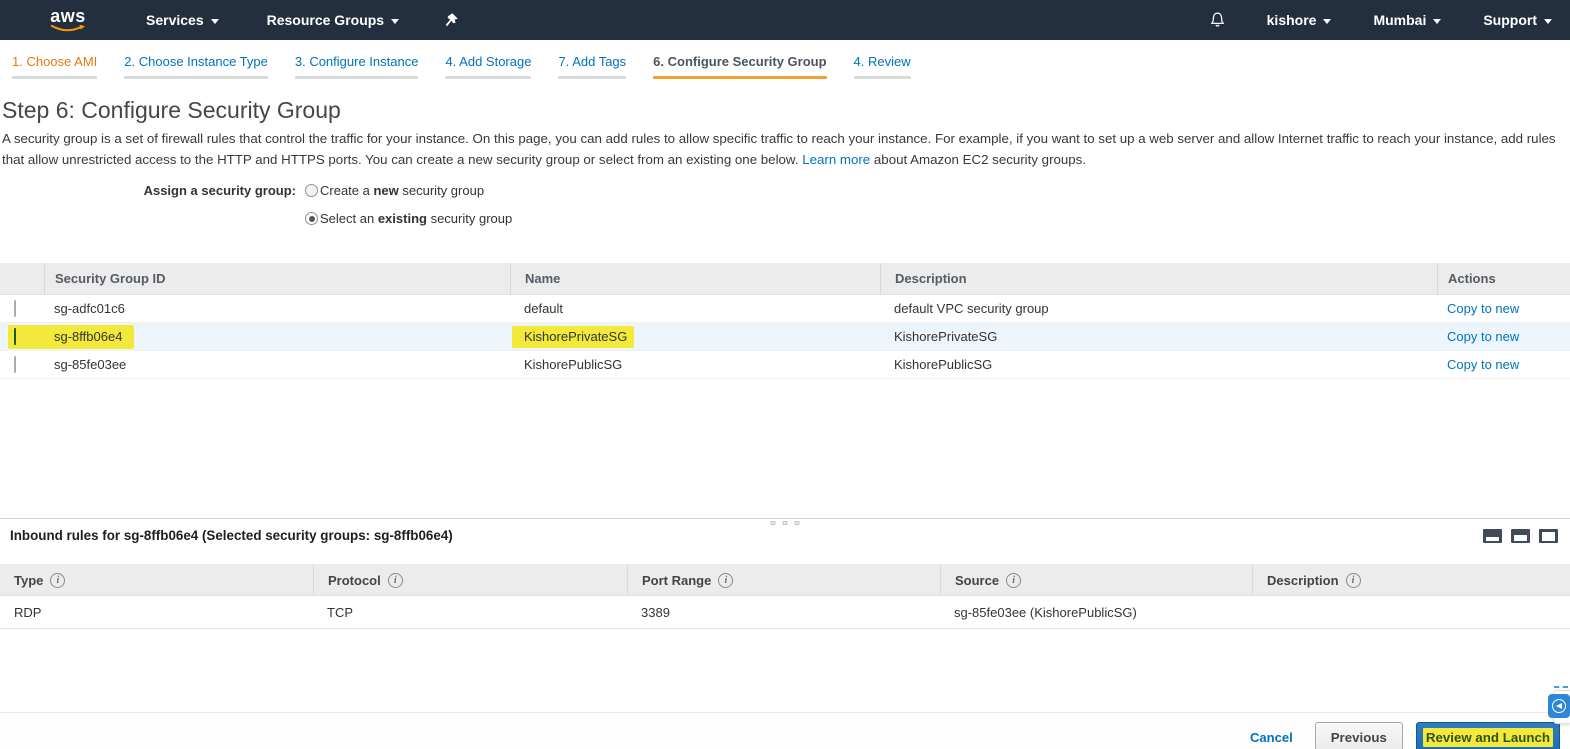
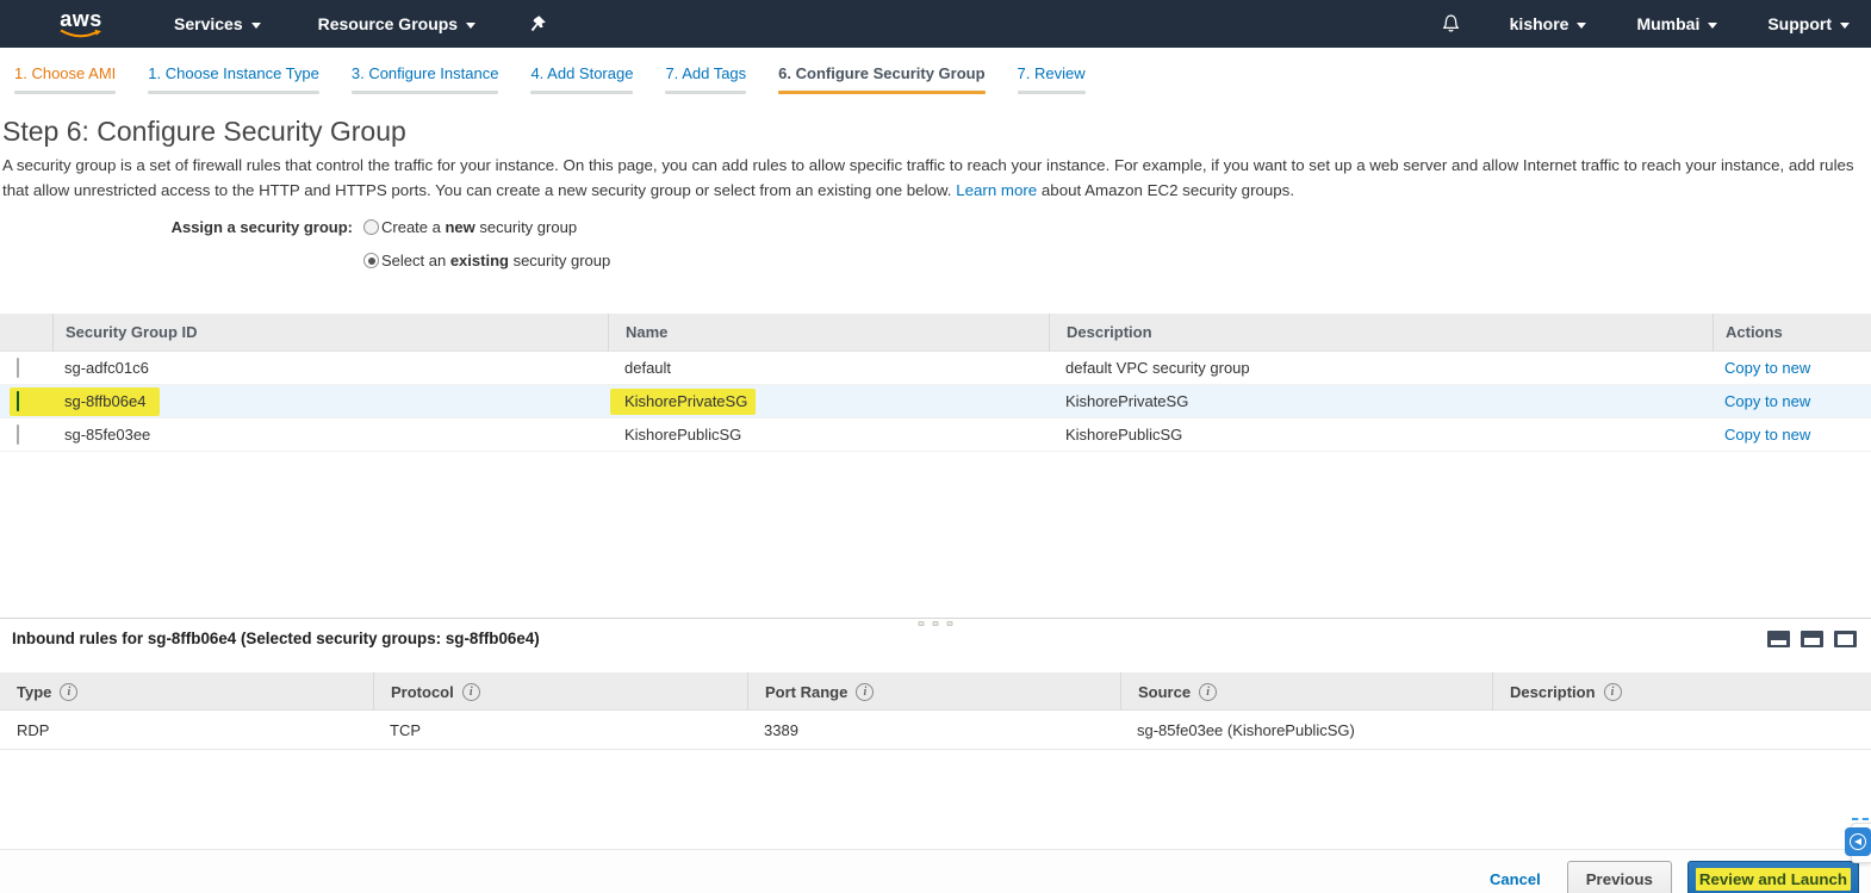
  aws
  Services
  Resource Groups
  kishore
  Mumbai
  Support
  1. Choose AMI
- 2. Choose Instance Type
+ 1. Choose Instance Type
  3. Configure Instance
  4. Add Storage
  7. Add Tags
  6. Configure Security Group
- 4. Review
+ 7. Review
  Step 6: Configure Security Group
  A security group is a set of firewall rules that control the traffic for your instance. On this page, you can add rules to allow specific traffic to reach your instance. For example, if you want to set up a web server and allow Internet traffic to reach your instance, add rules that allow unrestricted access to the HTTP and HTTPS ports. You can create a new security group or select from an existing one below. Learn more about Amazon EC2 security groups.
  Assign a security group:
  Create a new security group
  Select an existing security group
  Security Group ID
  Name
  Description
  Actions
  sg-adfc01c6
  default
  default VPC security group
  Copy to new
  sg-8ffb06e4
  KishorePrivateSG
  KishorePrivateSG
  Copy to new
  sg-85fe03ee
  KishorePublicSG
  KishorePublicSG
  Copy to new
  Inbound rules for sg-8ffb06e4 (Selected security groups: sg-8ffb06e4)
  Type
  i
  Protocol
  i
  Port Range
  i
  Source
  i
  Description
  i
  RDP
  TCP
  3389
  sg-85fe03ee (KishorePublicSG)
  Cancel
  Previous
  Review and Launch
